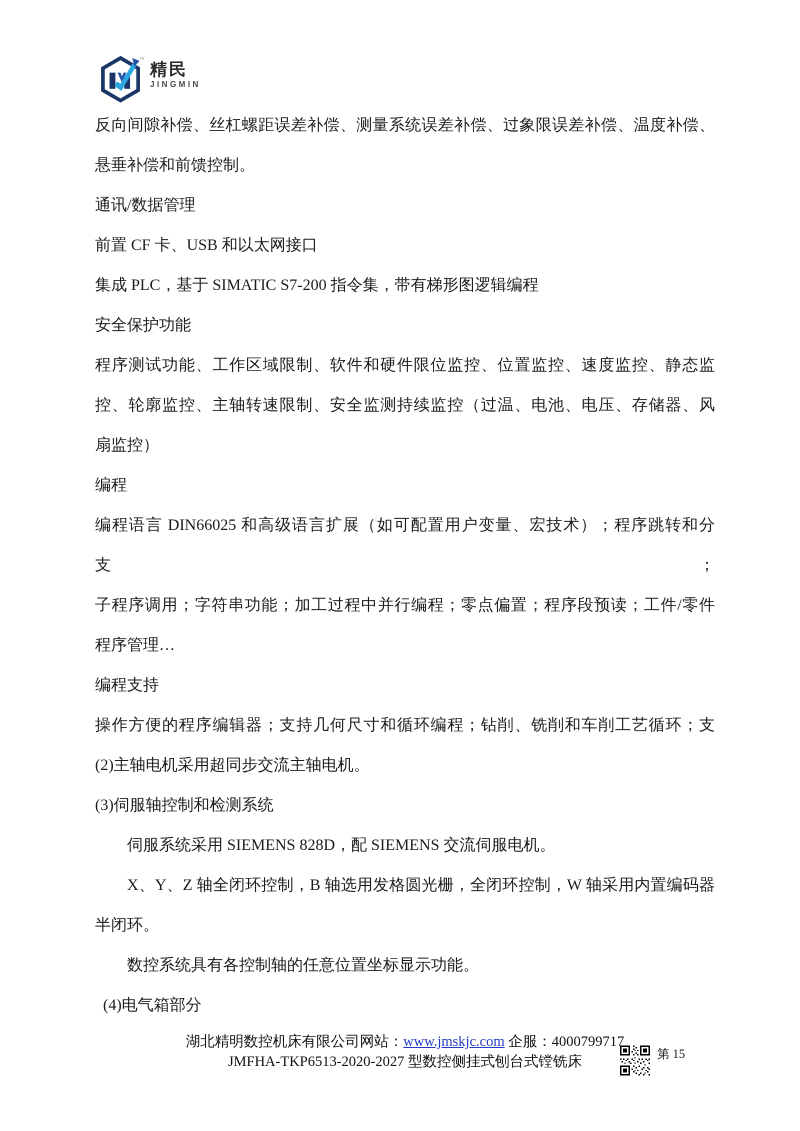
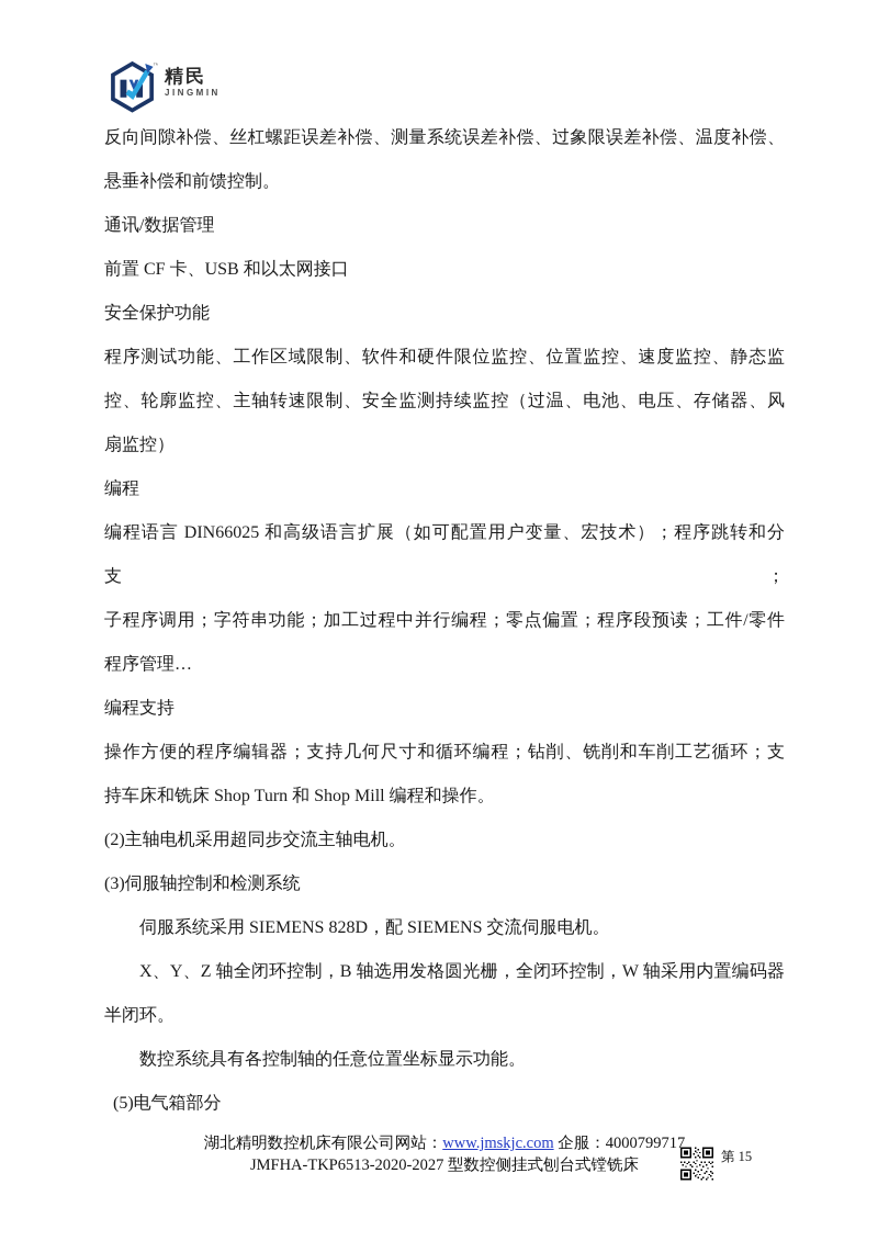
  精民
  JINGMIN
  反向间隙补偿、丝杠螺距误差补偿、测量系统误差补偿、过象限误差补偿、温度补偿、
  悬垂补偿和前馈控制。
  通讯/数据管理
  前置 CF 卡、USB 和以太网接口
- 集成 PLC，基于 SIMATIC S7-200 指令集，带有梯形图逻辑编程
  安全保护功能
  程序测试功能、工作区域限制、软件和硬件限位监控、位置监控、速度监控、静态监
  控、轮廓监控、主轴转速限制、安全监测持续监控（过温、电池、电压、存储器、风
  扇监控）
  编程
  编程语言 DIN66025 和高级语言扩展（如可配置用户变量、宏技术）；程序跳转和分支；
  子程序调用；字符串功能；加工过程中并行编程；零点偏置；程序段预读；工件/零件
  程序管理…
  编程支持
  操作方便的程序编辑器；支持几何尺寸和循环编程；钻削、铣削和车削工艺循环；支
+ 持车床和铣床 Shop Turn 和 Shop Mill 编程和操作。
  (2)主轴电机采用超同步交流主轴电机。
  (3)伺服轴控制和检测系统
  伺服系统采用 SIEMENS 828D，配 SIEMENS 交流伺服电机。
  X、Y、Z 轴全闭环控制，B 轴选用发格圆光栅，全闭环控制，W 轴采用内置编码器
  半闭环。
  数控系统具有各控制轴的任意位置坐标显示功能。
- (4)电气箱部分
+ (5)电气箱部分
  湖北精明数控机床有限公司网站：www.jmskjc.com 企服：4000799717
  JMFHA-TKP6513-2020-2027 型数控侧挂式刨台式镗铣床
  第 15
